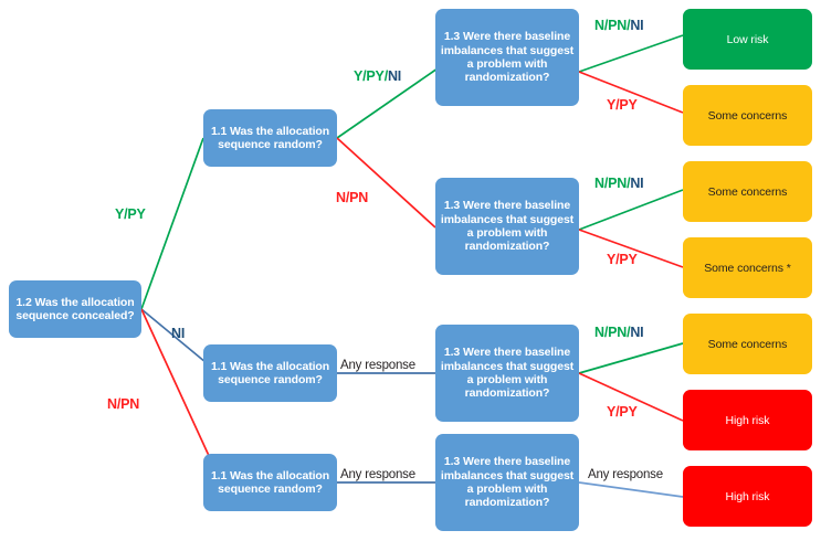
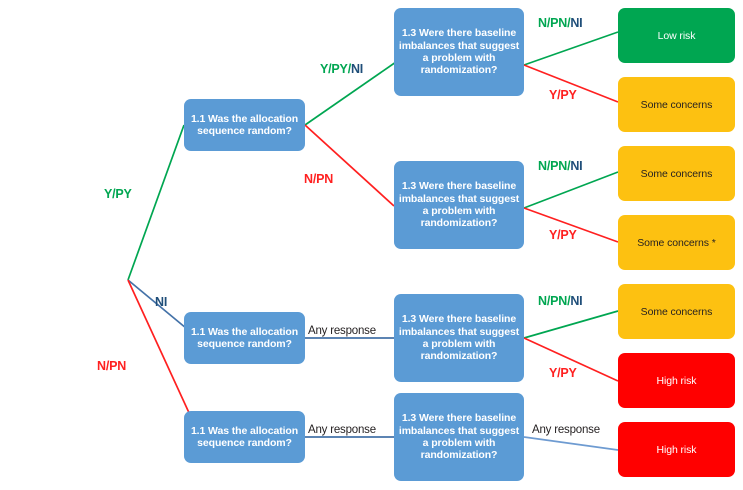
- 1.2 Was the allocation sequence concealed?
  1.1 Was the allocation sequence random?
  1.1 Was the allocation sequence random?
  1.1 Was the allocation sequence random?
  1.3 Were there baseline imbalances that suggest a problem with randomization?
  1.3 Were there baseline imbalances that suggest a problem with randomization?
  1.3 Were there baseline imbalances that suggest a problem with randomization?
  1.3 Were there baseline imbalances that suggest a problem with randomization?
  Low risk
  Some concerns
  Some concerns
  Some concerns *
  Some concerns
  High risk
  High risk
  Y/PY
  NI
  N/PN
  Y/PY/NI
  N/PN
  N/PN/NI
  Y/PY
  N/PN/NI
  Y/PY
  Any response
  N/PN/NI
  Y/PY
  Any response
  Any response
